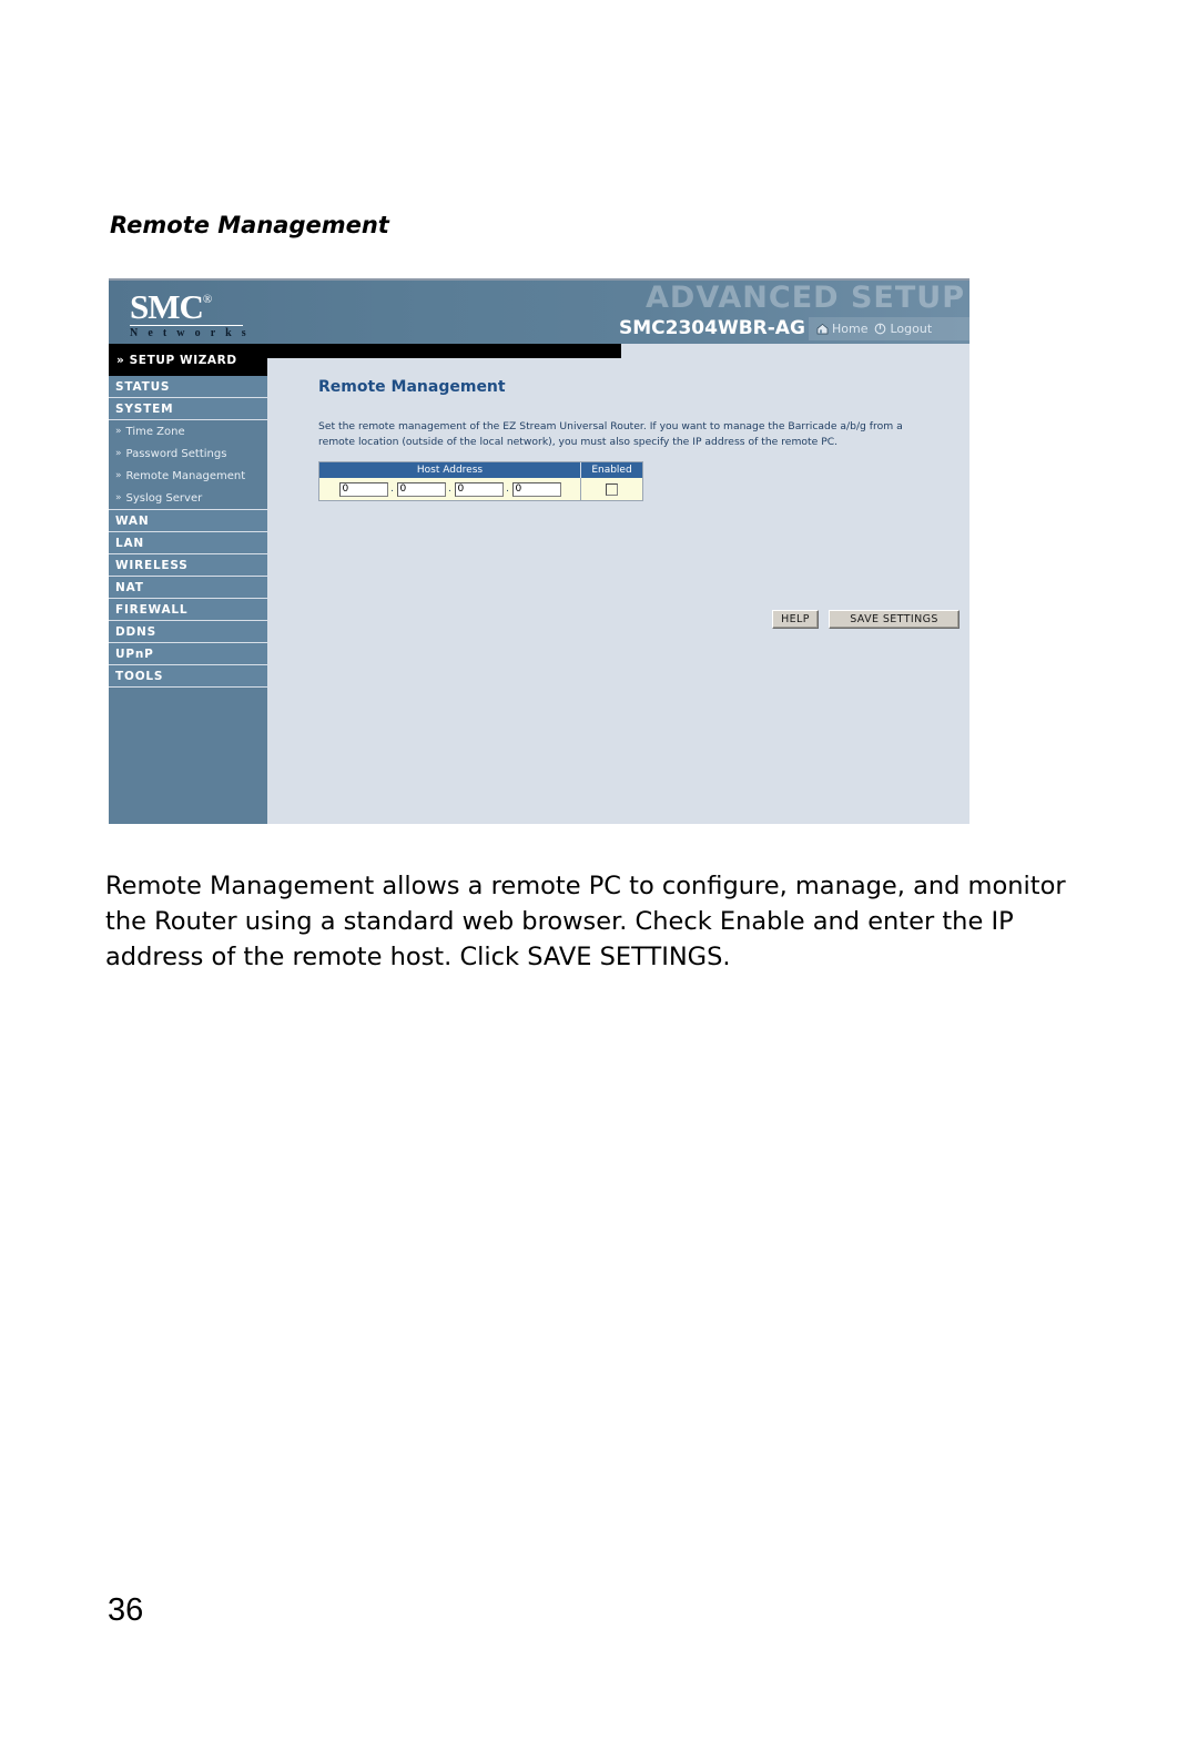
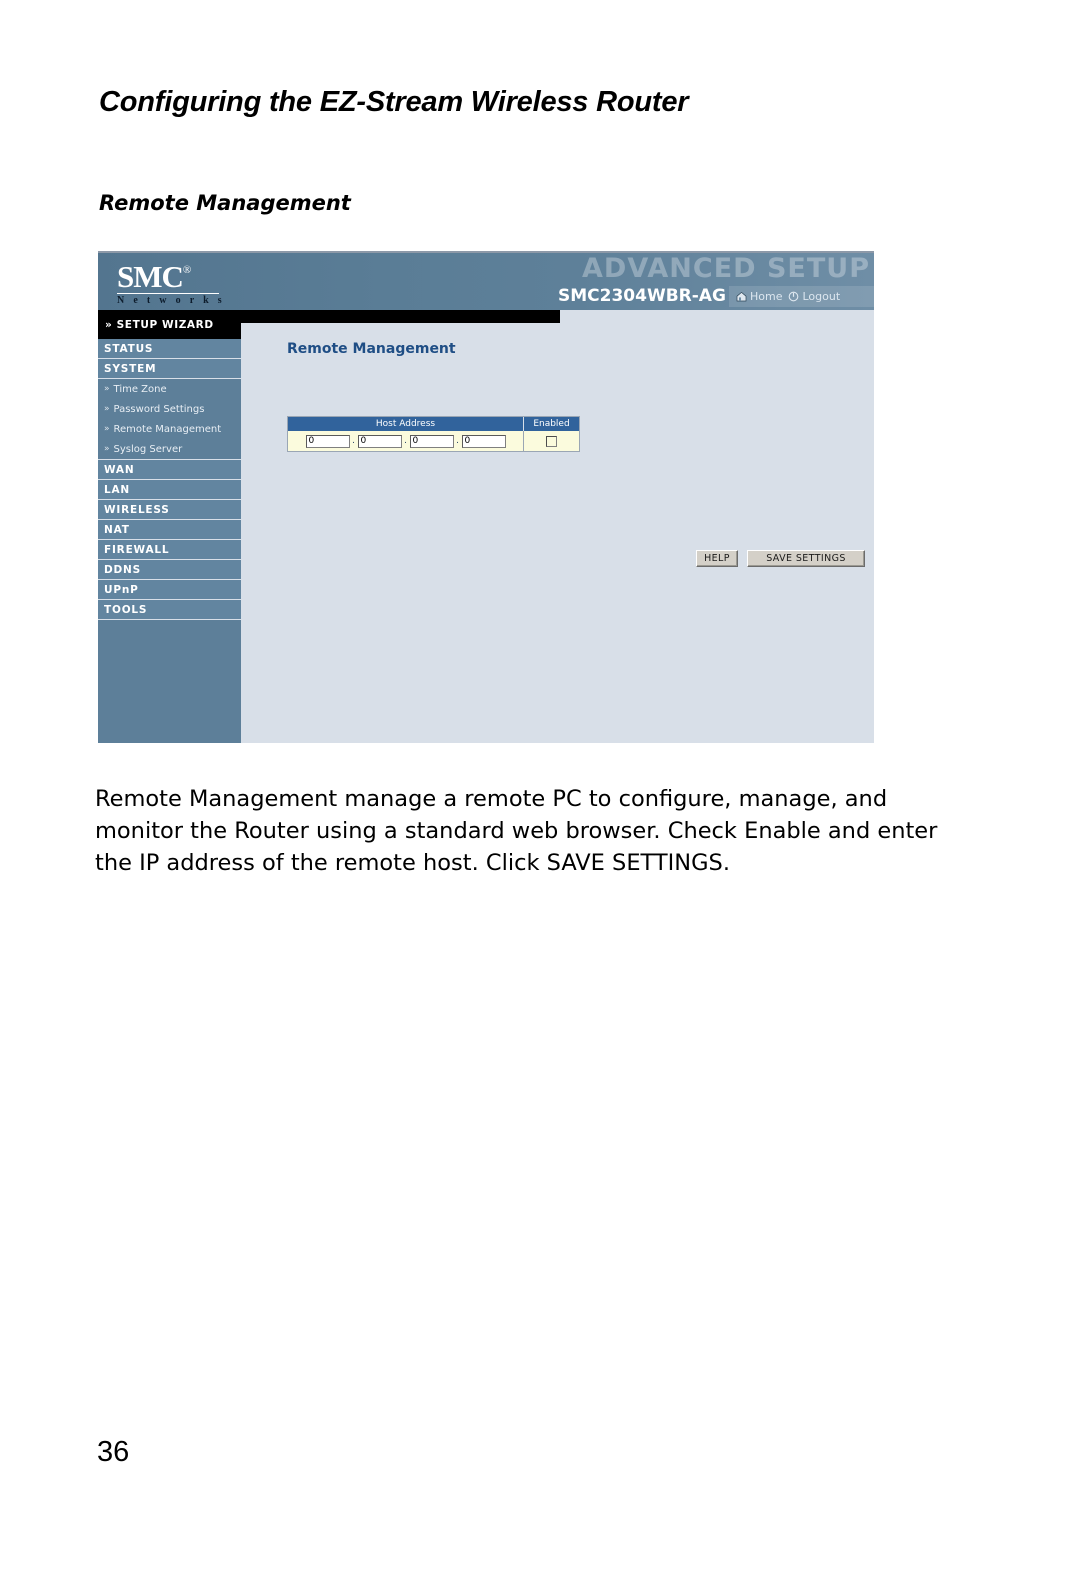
+ Configuring the EZ-Stream Wireless Router
  Remote Management
  ADVANCED SETUP
  SMC®
  N e t w o r k s
  SMC2304WBR-AG
  Home
  Logout
  » SETUP WIZARD
  STATUS
  SYSTEM
  »
  Time Zone
  »
  Password Settings
  »
  Remote Management
  »
  Syslog Server
  WAN
  LAN
  WIRELESS
  NAT
  FIREWALL
  DDNS
  UPnP
  TOOLS
  Remote Management
- Set the remote management of the EZ Stream Universal Router. If you want to manage the Barricade a/b/g from a remote location (outside of the local network), you must also specify the IP address of the remote PC.
  Host Address
  Enabled
  0
  .
  0
  .
  0
  .
  0
  HELP
  SAVE SETTINGS
- Remote Management allows a remote PC to configure, manage, and monitor the Router using a standard web browser. Check Enable and enter the IP address of the remote host. Click SAVE SETTINGS.
+ Remote Management manage a remote PC to configure, manage, and monitor the Router using a standard web browser. Check Enable and enter the IP address of the remote host. Click SAVE SETTINGS.
  36
